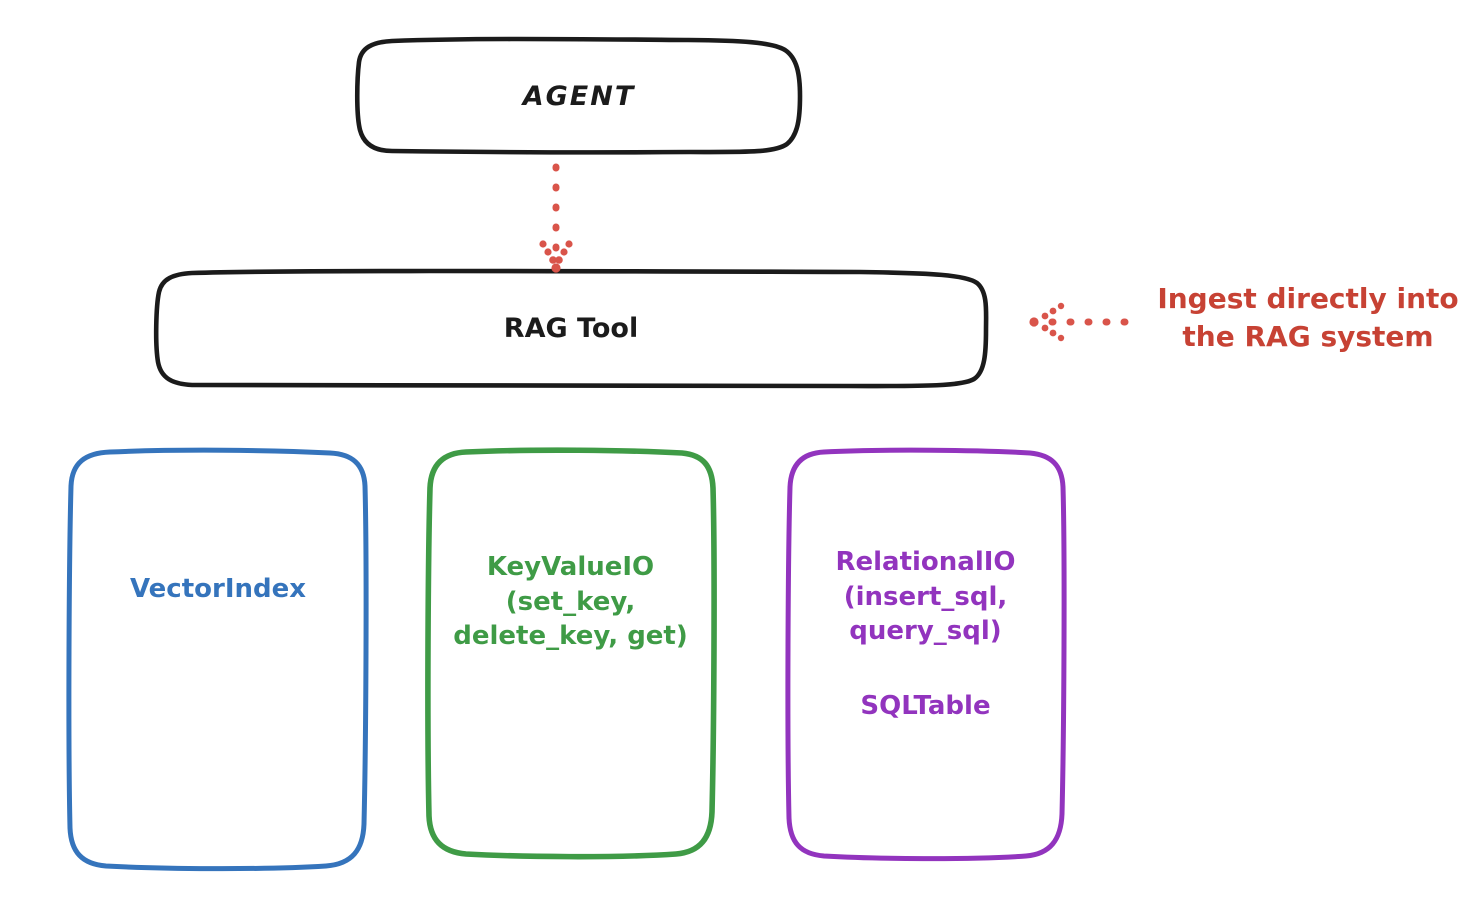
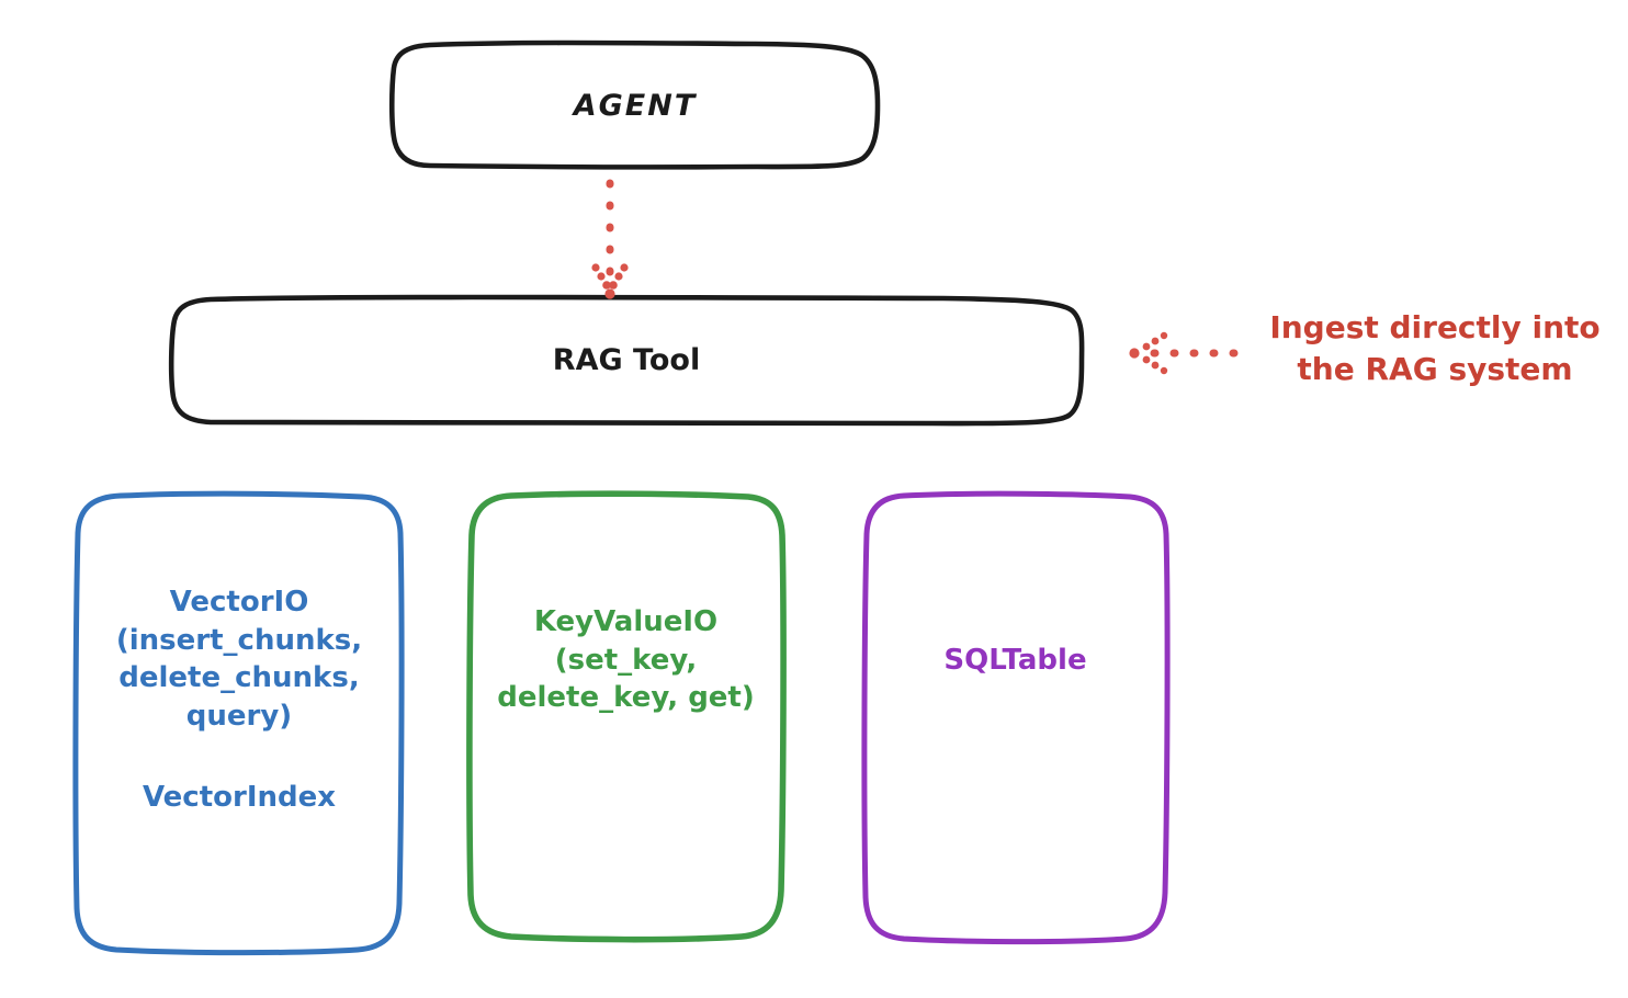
  AGENT
  RAG Tool
+ VectorIO
+ (insert_chunks,
+ delete_chunks,
+ query)
  VectorIndex
  KeyValueIO
  (set_key,
  delete_key, get)
- RelationalIO
- (insert_sql,
- query_sql)
  SQLTable
  Ingest directly into
  the RAG system
